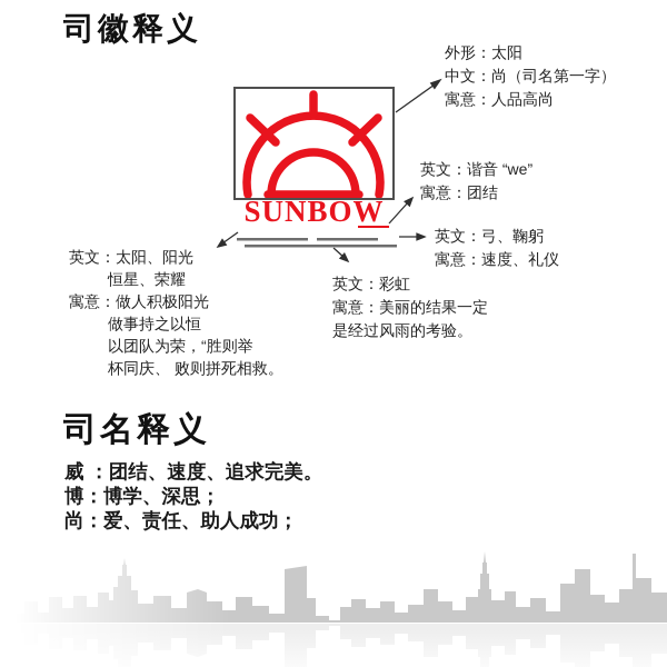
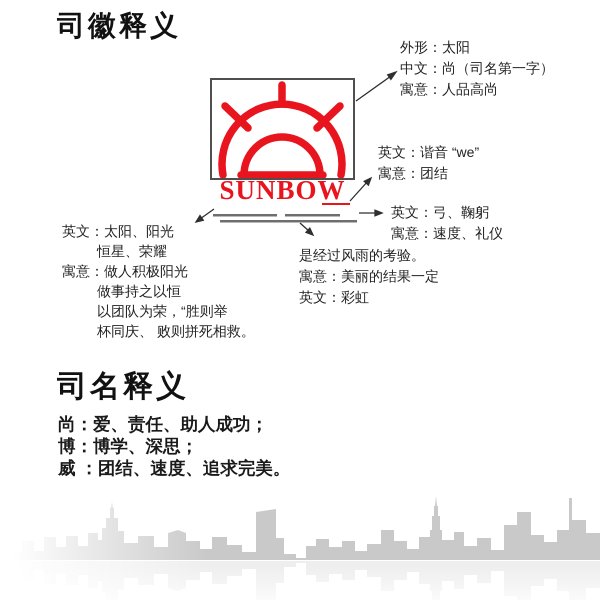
  司徽释义
  SUNBOW
  外形：太阳
  中文：尚（司名第一字）
  寓意：人品高尚
  英文：谐音 “we”
  寓意：团结
  英文：弓、鞠躬
  寓意：速度、礼仪
  英文：太阳、阳光
  恒星、荣耀
  寓意：做人积极阳光
  做事持之以恒
  以团队为荣，“胜则举
  杯同庆、 败则拼死相救。
- 英文：彩虹
+ 是经过风雨的考验。
  寓意：美丽的结果一定
- 是经过风雨的考验。
+ 英文：彩虹
  司名释义
- 威 ：团结、速度、追求完美。
+ 尚：爱、责任、助人成功；
  博：博学、深思；
- 尚：爱、责任、助人成功；
+ 威 ：团结、速度、追求完美。
